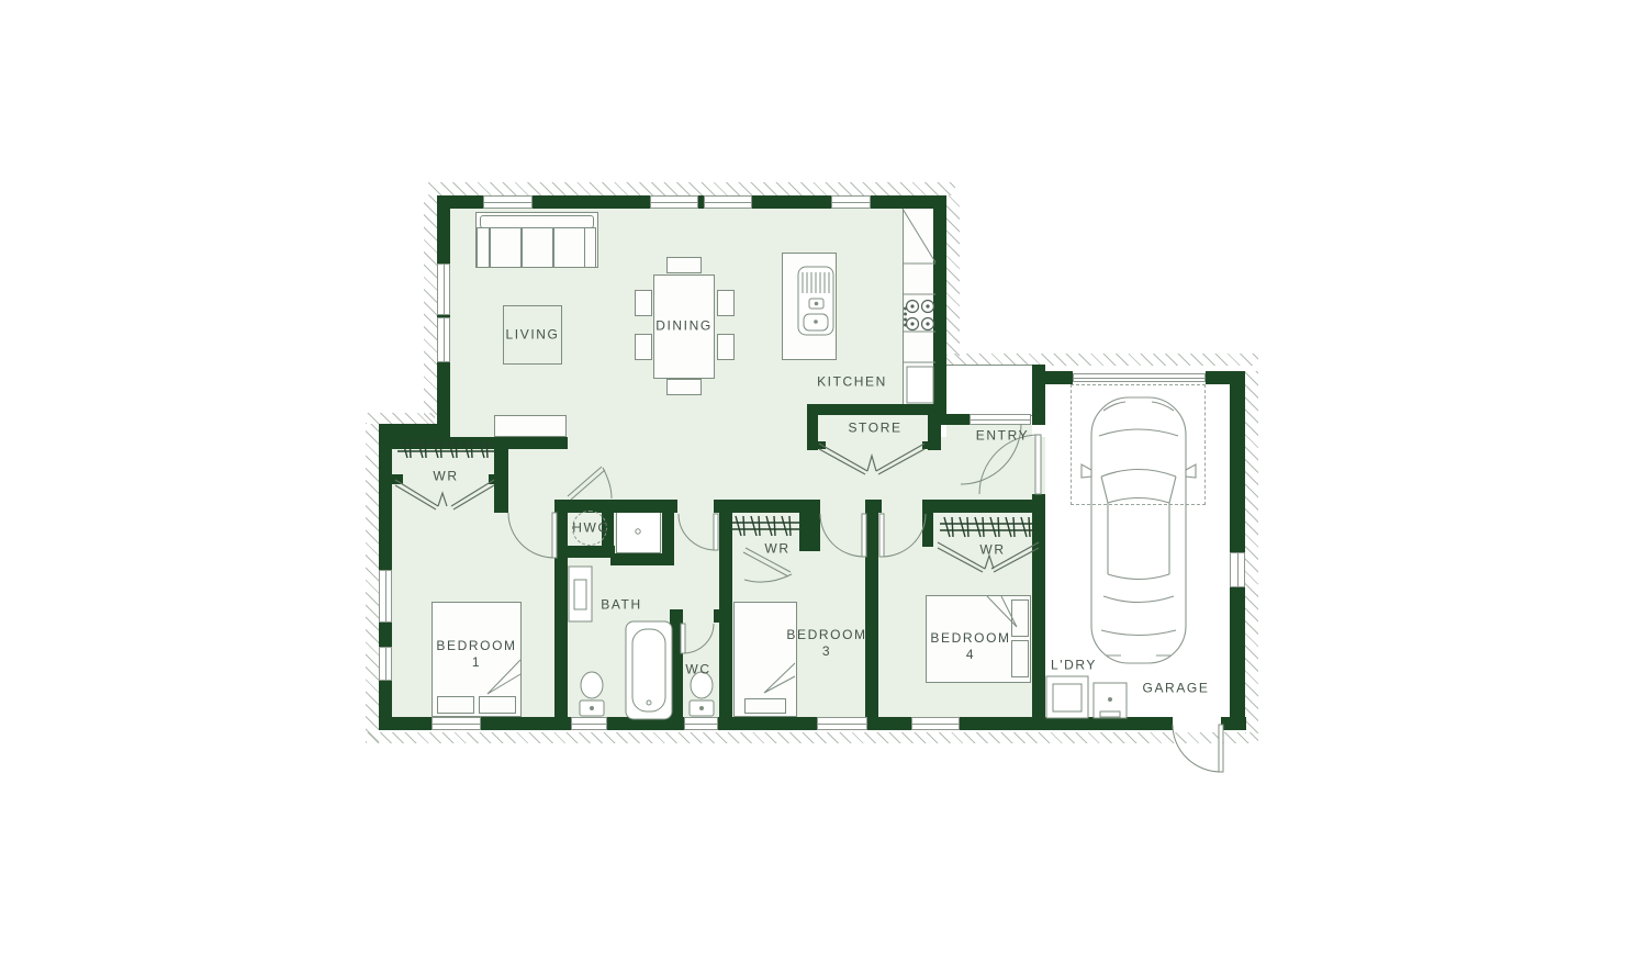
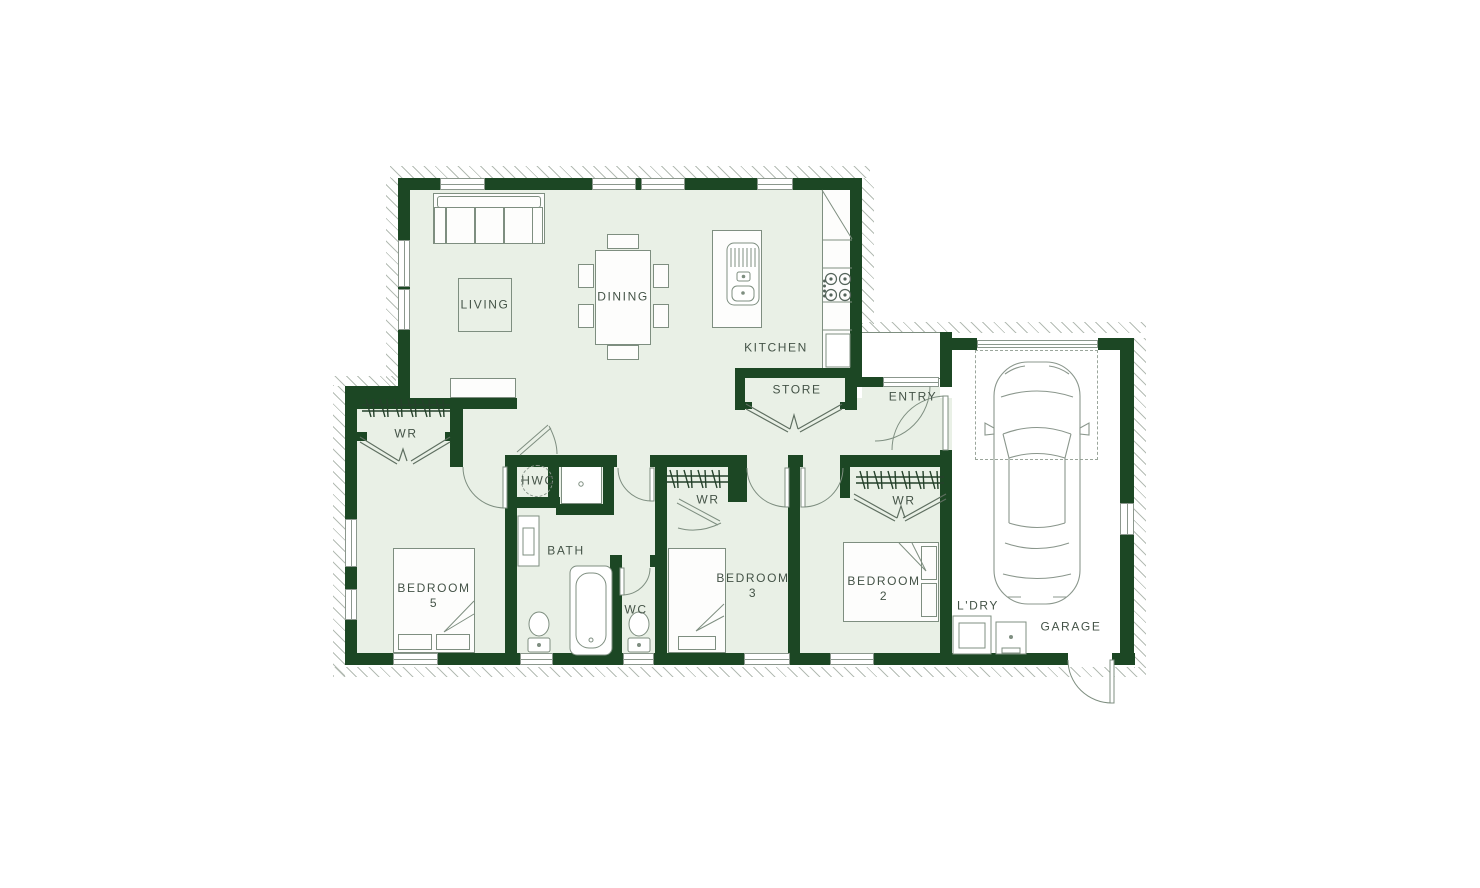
  LIVING
  DINING
  KITCHEN
  STORE
  ENTRY
  WR
  HWC
  BATH
  WC
  WR
  WR
  BEDROOM
- 1
+ 5
  BEDROOM
  3
  BEDROOM
- 4
+ 2
  L'DRY
  GARAGE
